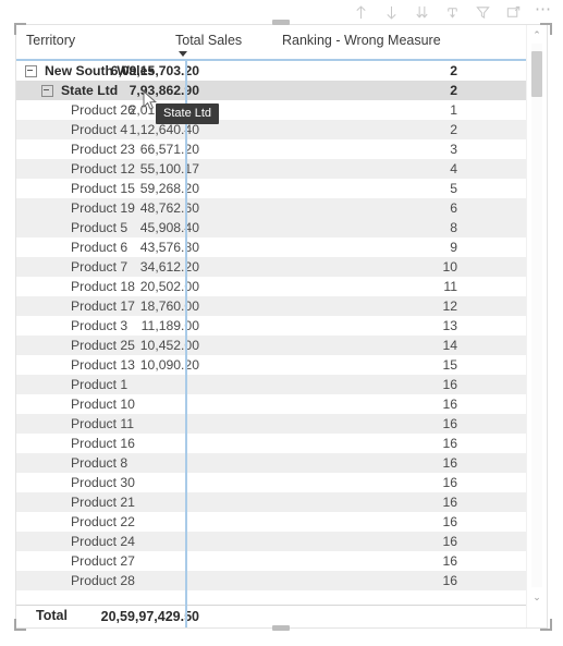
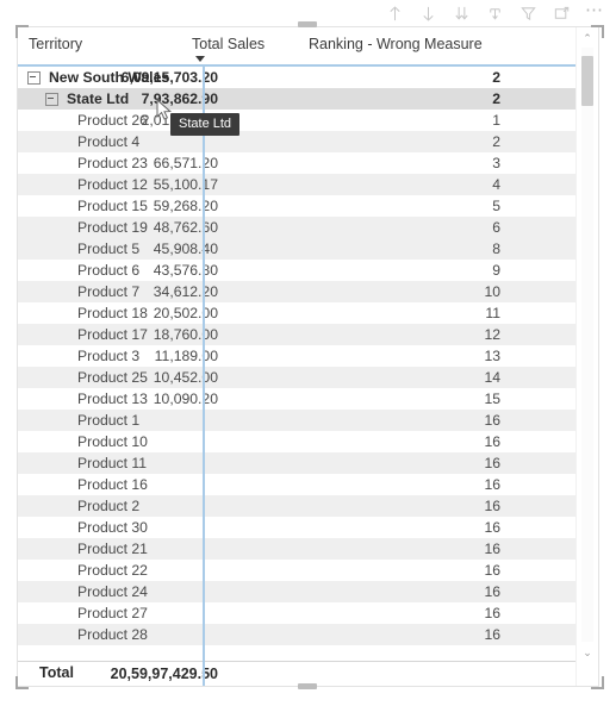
  ⋯
  Territory
  Total Sales
  Ranking - Wrong Measure
  New South Wales
  6,09,15,703.20
  2
  State Ltd
  7,93,862.90
  2
  Product 26
  1
  Product 4
- 1,12,640.40
  2
  Product 23
  66,571.20
  3
  Product 12
  55,100.17
  4
  Product 15
  59,268.20
  5
  Product 19
  48,762.60
  6
  Product 5
  45,908.40
  8
  Product 6
  43,576.80
  9
  Product 7
  34,612.20
  10
  Product 18
  20,502.00
  11
  Product 17
  18,760.00
  12
  Product 3
  11,189.00
  13
  Product 25
  10,452.00
  14
  Product 13
  10,090.20
  15
  Product 1
  16
  Product 10
  16
  Product 11
  16
  Product 16
  16
- Product 8
+ Product 2
  16
  Product 30
  16
  Product 21
  16
  Product 22
  16
  Product 24
  16
  Product 27
  16
  Product 28
  16
  Total
  20,59,97,429.50
  ⌃
  ⌄
  State Ltd
